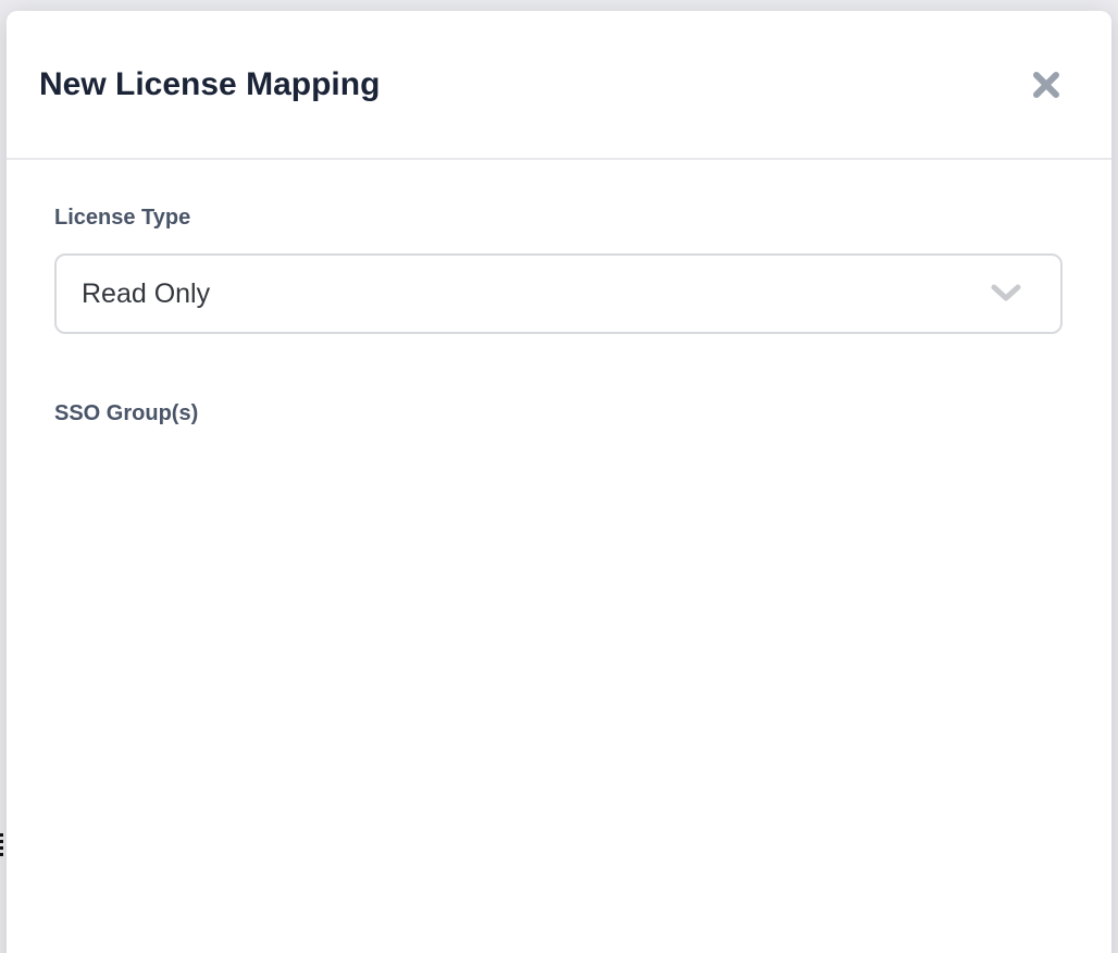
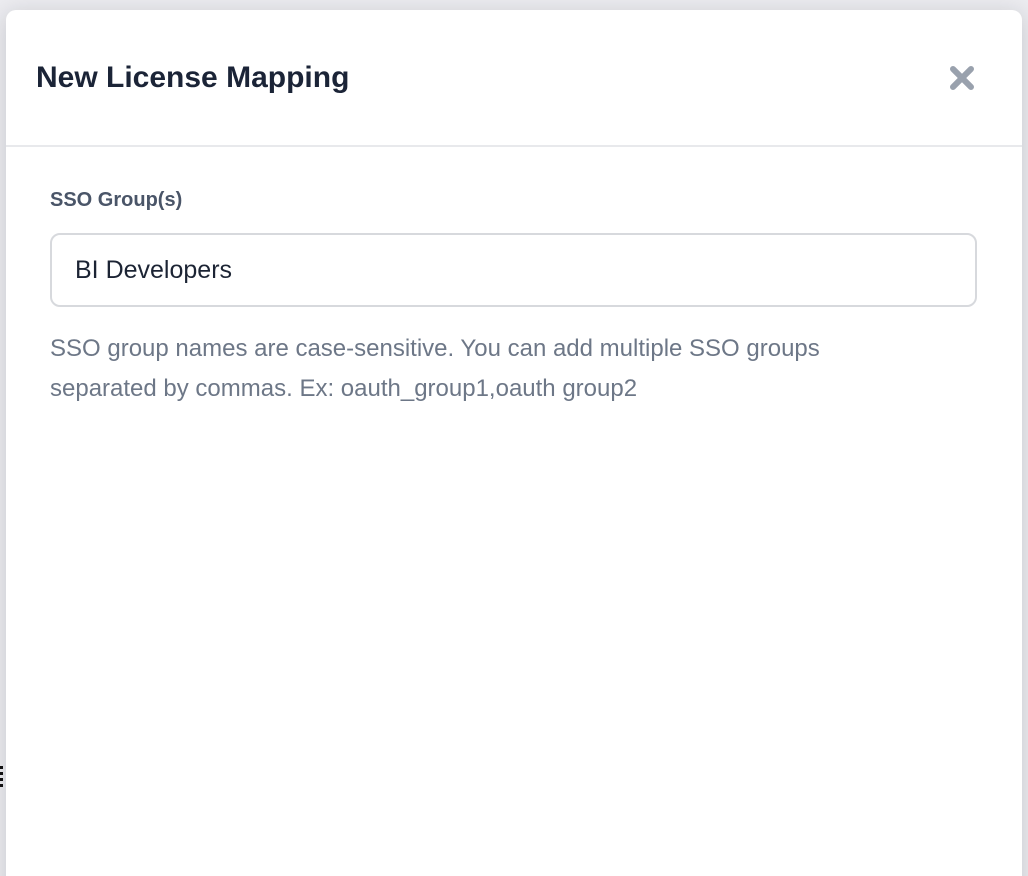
  New License Mapping
- License Type
- Read Only
  SSO Group(s)
+ BI Developers
+ SSO group names are case-sensitive. You can add multiple SSO groups separated by commas. Ex: oauth_group1,oauth group2
